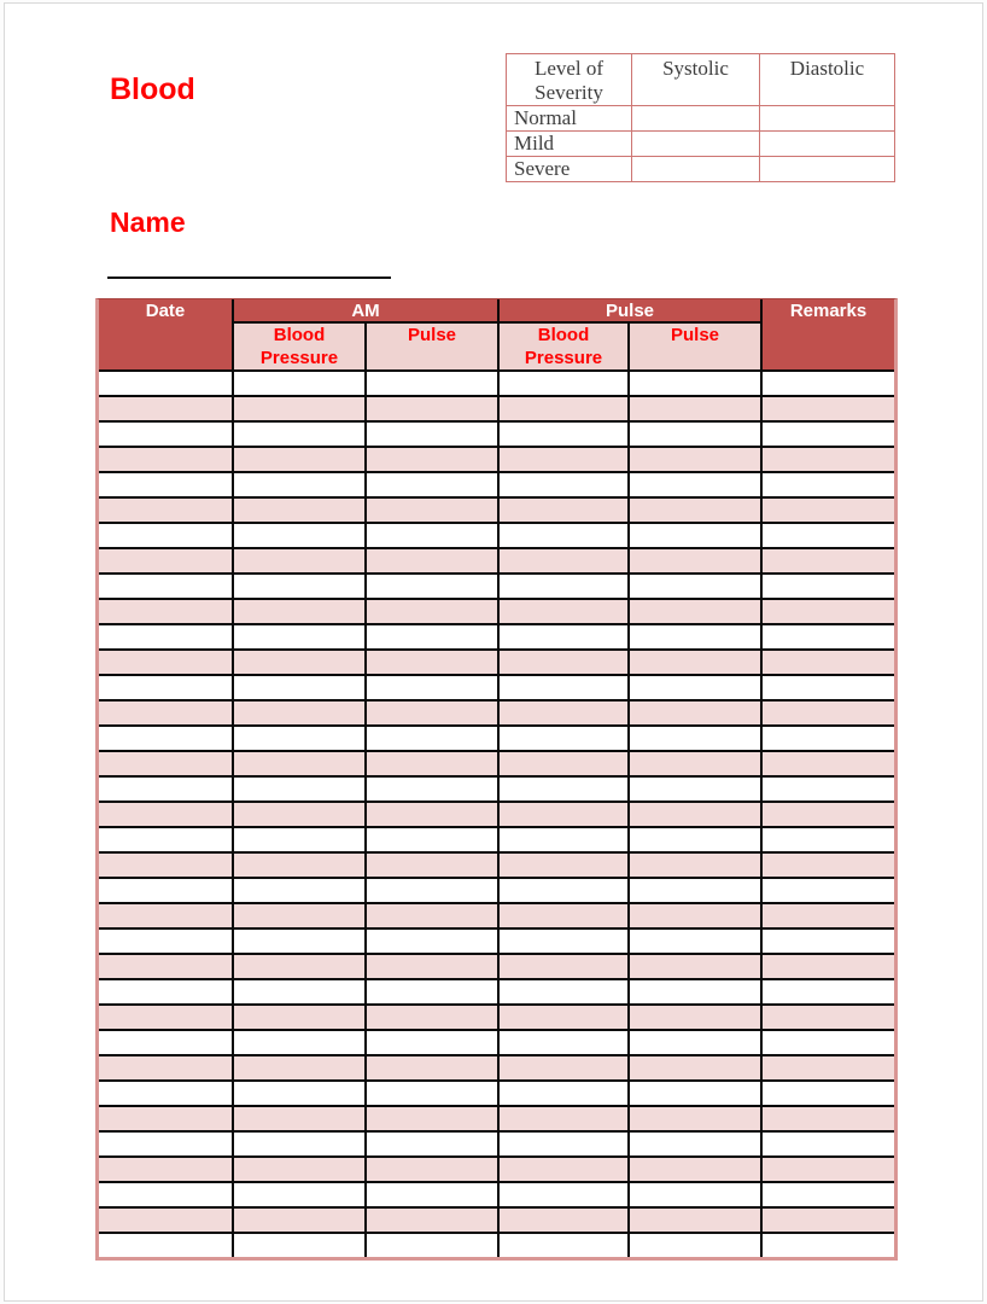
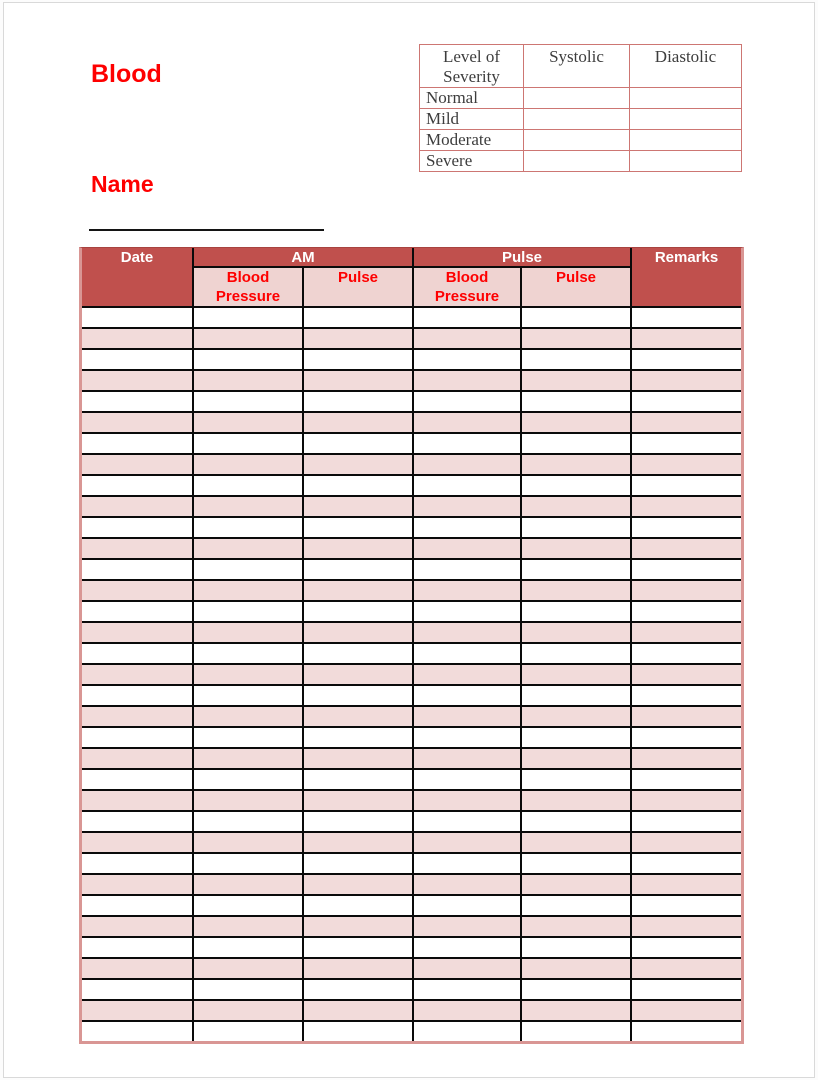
  Blood
  Name
  Level of Severity	Systolic	Diastolic
  Normal
  Mild
+ Moderate
  Severe
  Date	AM	Pulse	Remarks
  Blood Pressure	Pulse	Blood Pressure	Pulse
